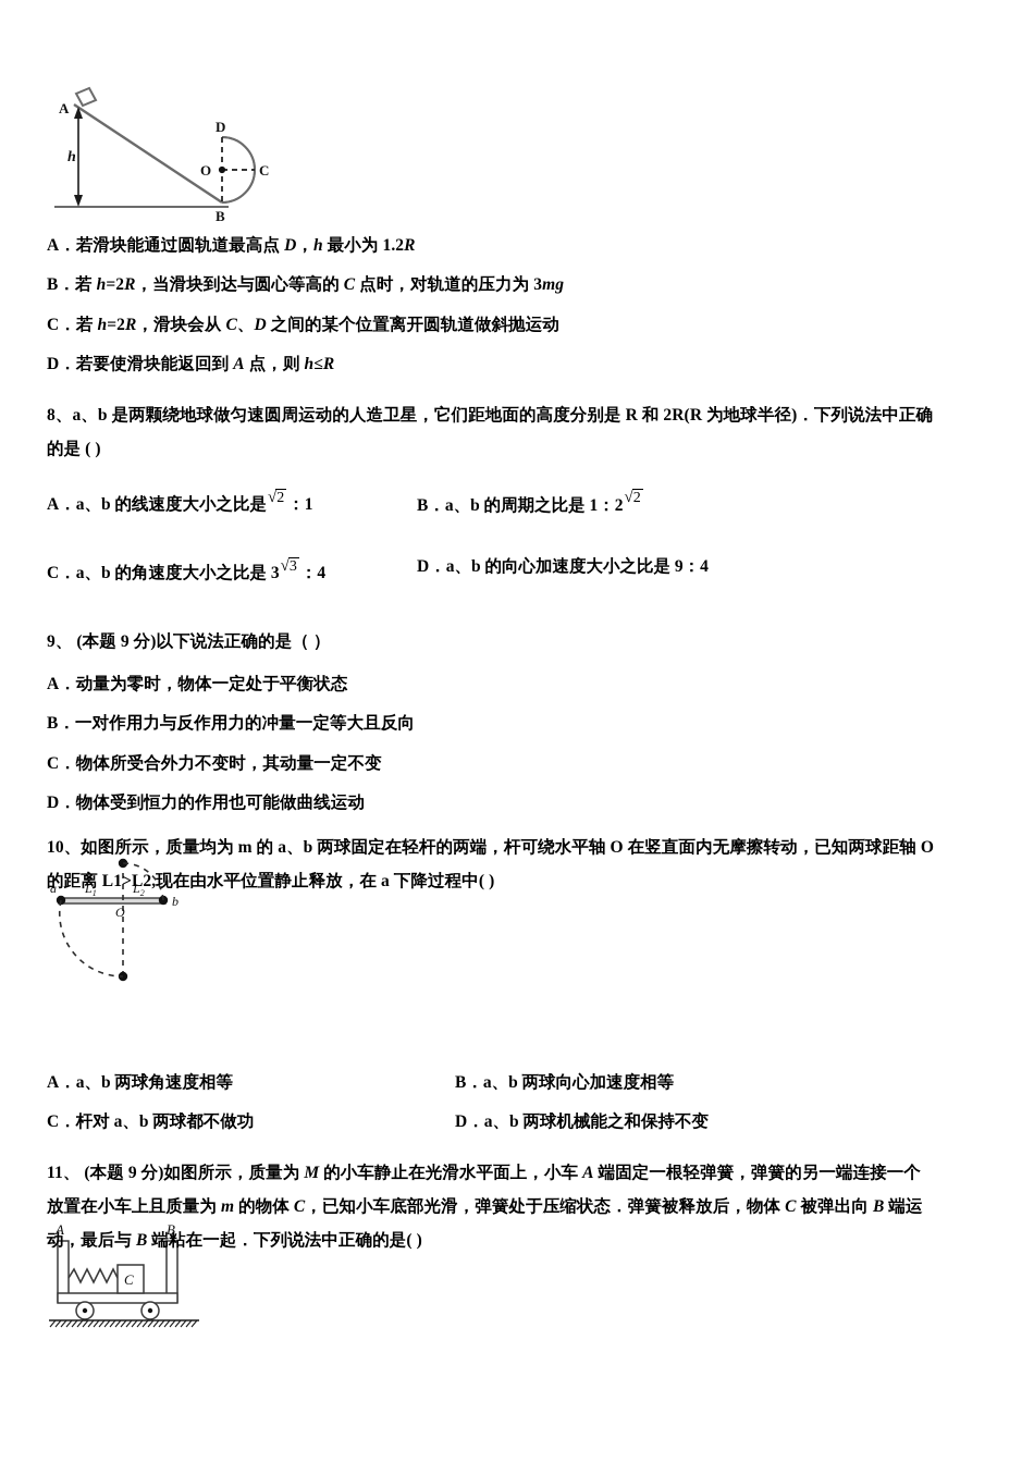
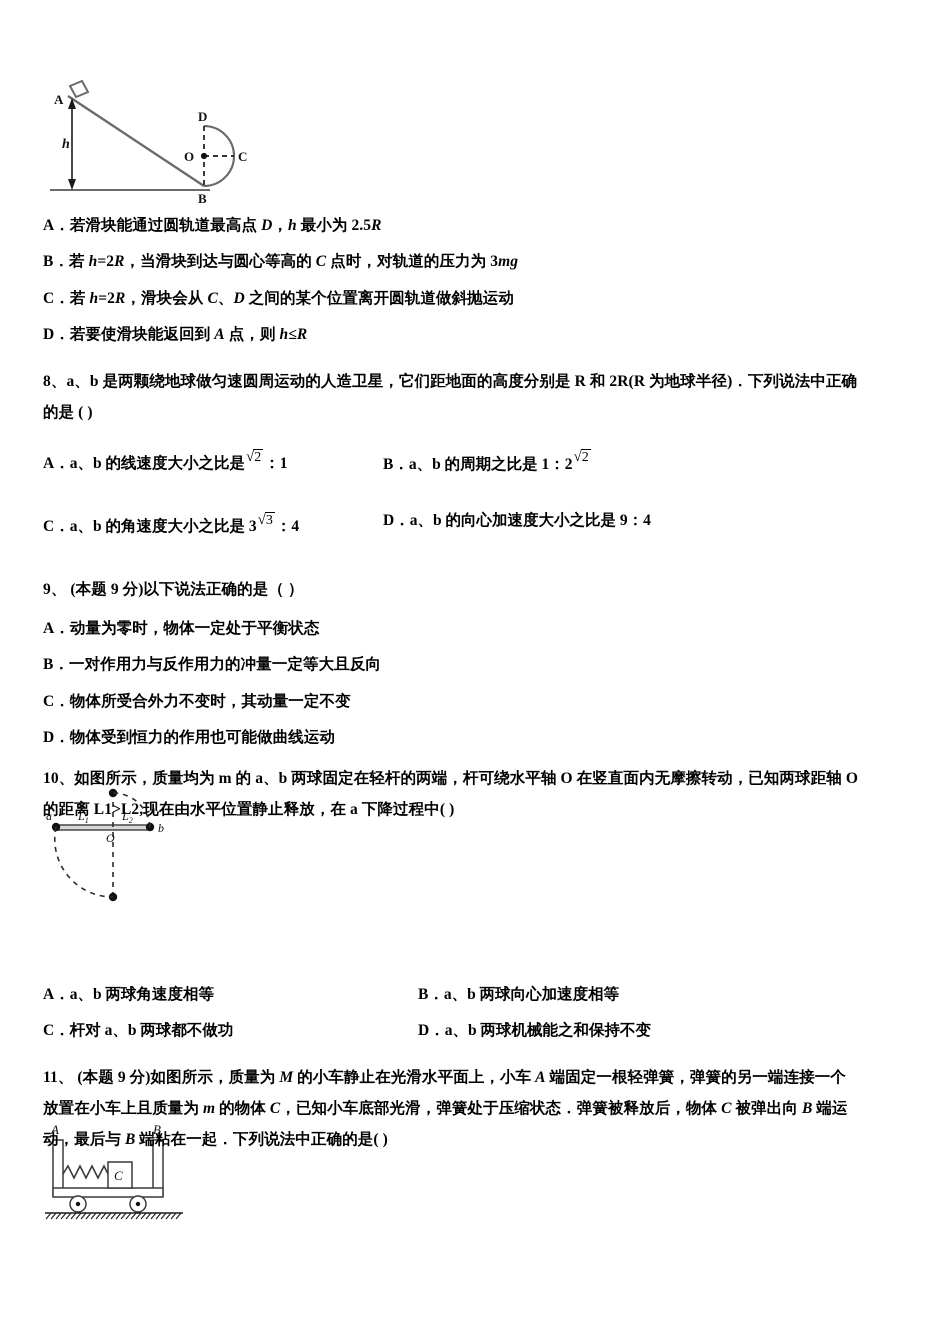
  A
  h
  D
  O
  C
  B
  a
  b
  O
  L1
  L2
  C
  A
  B
- A．若滑块能通过圆轨道最高点 D，h 最小为 1.2R
+ A．若滑块能通过圆轨道最高点 D，h 最小为 2.5R
  B．若 h=2R，当滑块到达与圆心等高的 C 点时，对轨道的压力为 3mg
  C．若 h=2R，滑块会从 C、D 之间的某个位置离开圆轨道做斜抛运动
  D．若要使滑块能返回到 A 点，则 h≤R
  8、a、b 是两颗绕地球做匀速圆周运动的人造卫星，它们距地面的高度分别是 R 和 2R(R 为地球半径)．下列说法中正确
  的是 ( )
  A．a、b 的线速度大小之比是√2 ：1
  B．a、b 的周期之比是 1：2√2
  C．a、b 的角速度大小之比是 3√3 ：4
  D．a、b 的向心加速度大小之比是 9：4
  9、 (本题 9 分)以下说法正确的是（ ）
  A．动量为零时，物体一定处于平衡状态
  B．一对作用力与反作用力的冲量一定等大且反向
  C．物体所受合外力不变时，其动量一定不变
  D．物体受到恒力的作用也可能做曲线运动
  10、如图所示，质量均为 m 的 a、b 两球固定在轻杆的两端，杆可绕水平轴 O 在竖直面内无摩擦转动，已知两球距轴 O
  的距离 L1>L2,现在由水平位置静止释放，在 a 下降过程中( )
  A．a、b 两球角速度相等
  B．a、b 两球向心加速度相等
  C．杆对 a、b 两球都不做功
  D．a、b 两球机械能之和保持不变
  11、 (本题 9 分)如图所示，质量为 M 的小车静止在光滑水平面上，小车 A 端固定一根轻弹簧，弹簧的另一端连接一个
  放置在小车上且质量为 m 的物体 C，已知小车底部光滑，弹簧处于压缩状态．弹簧被释放后，物体 C 被弹出向 B 端运
  动，最后与 B 端粘在一起．下列说法中正确的是( )
